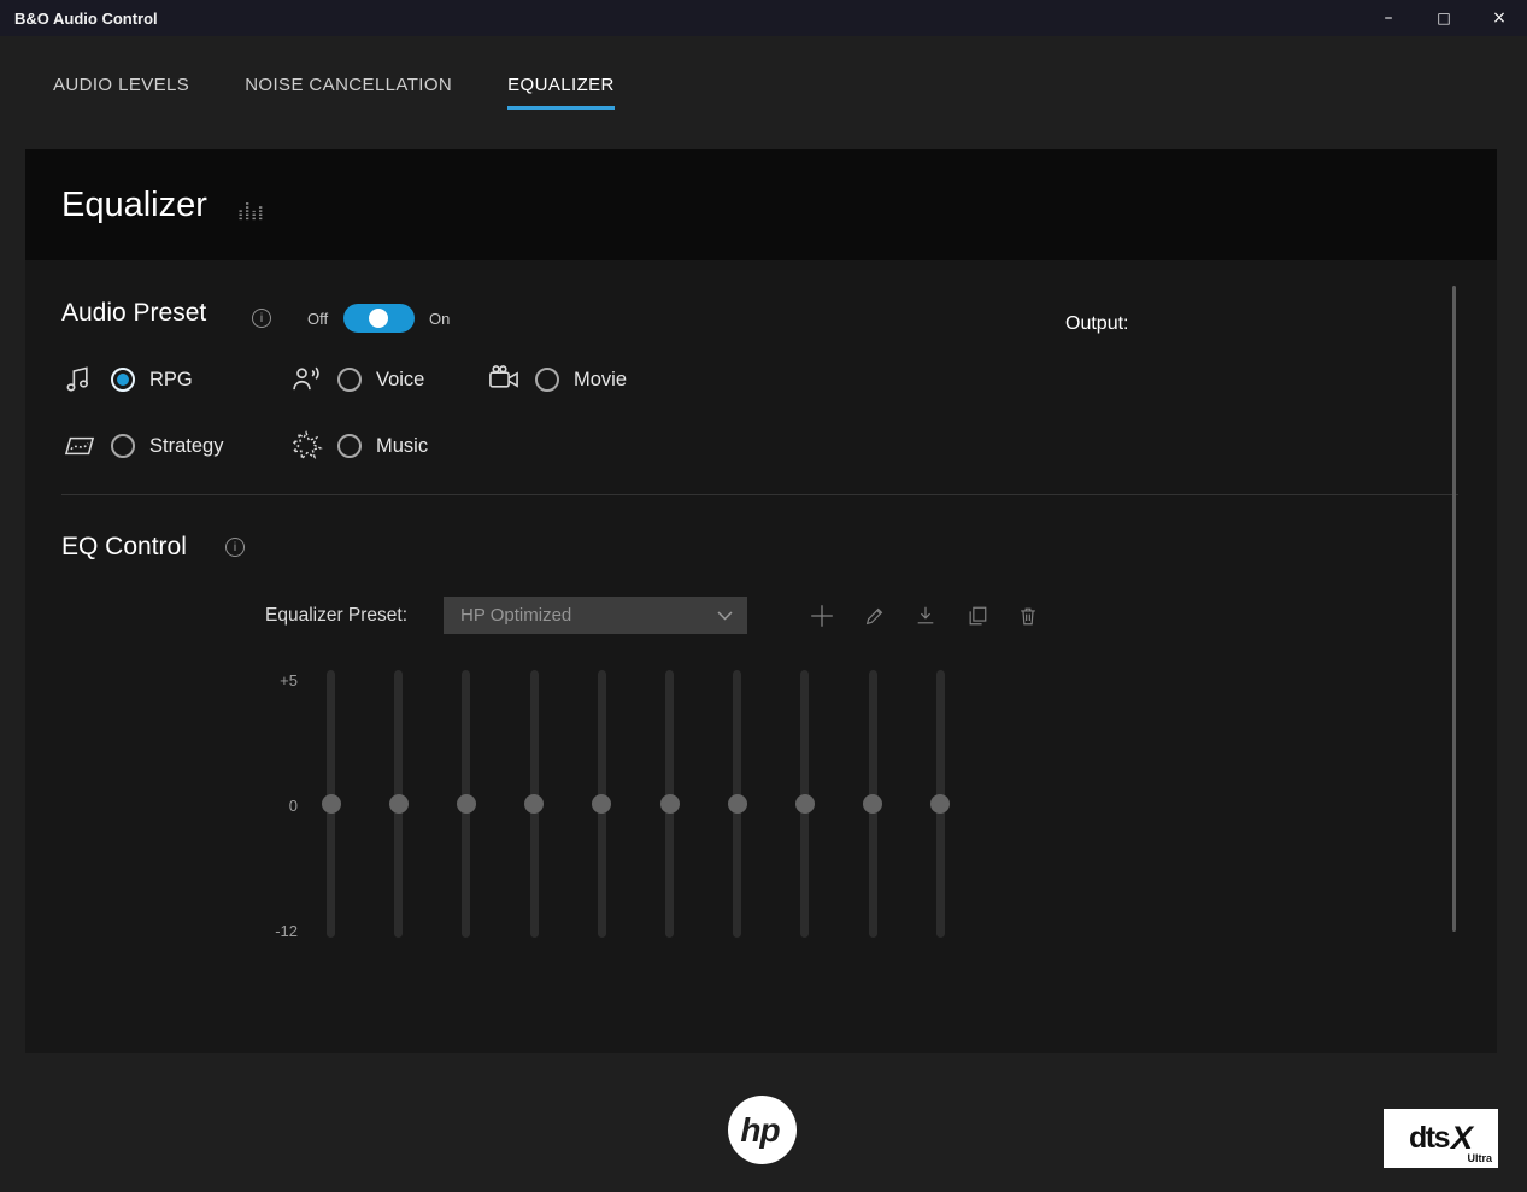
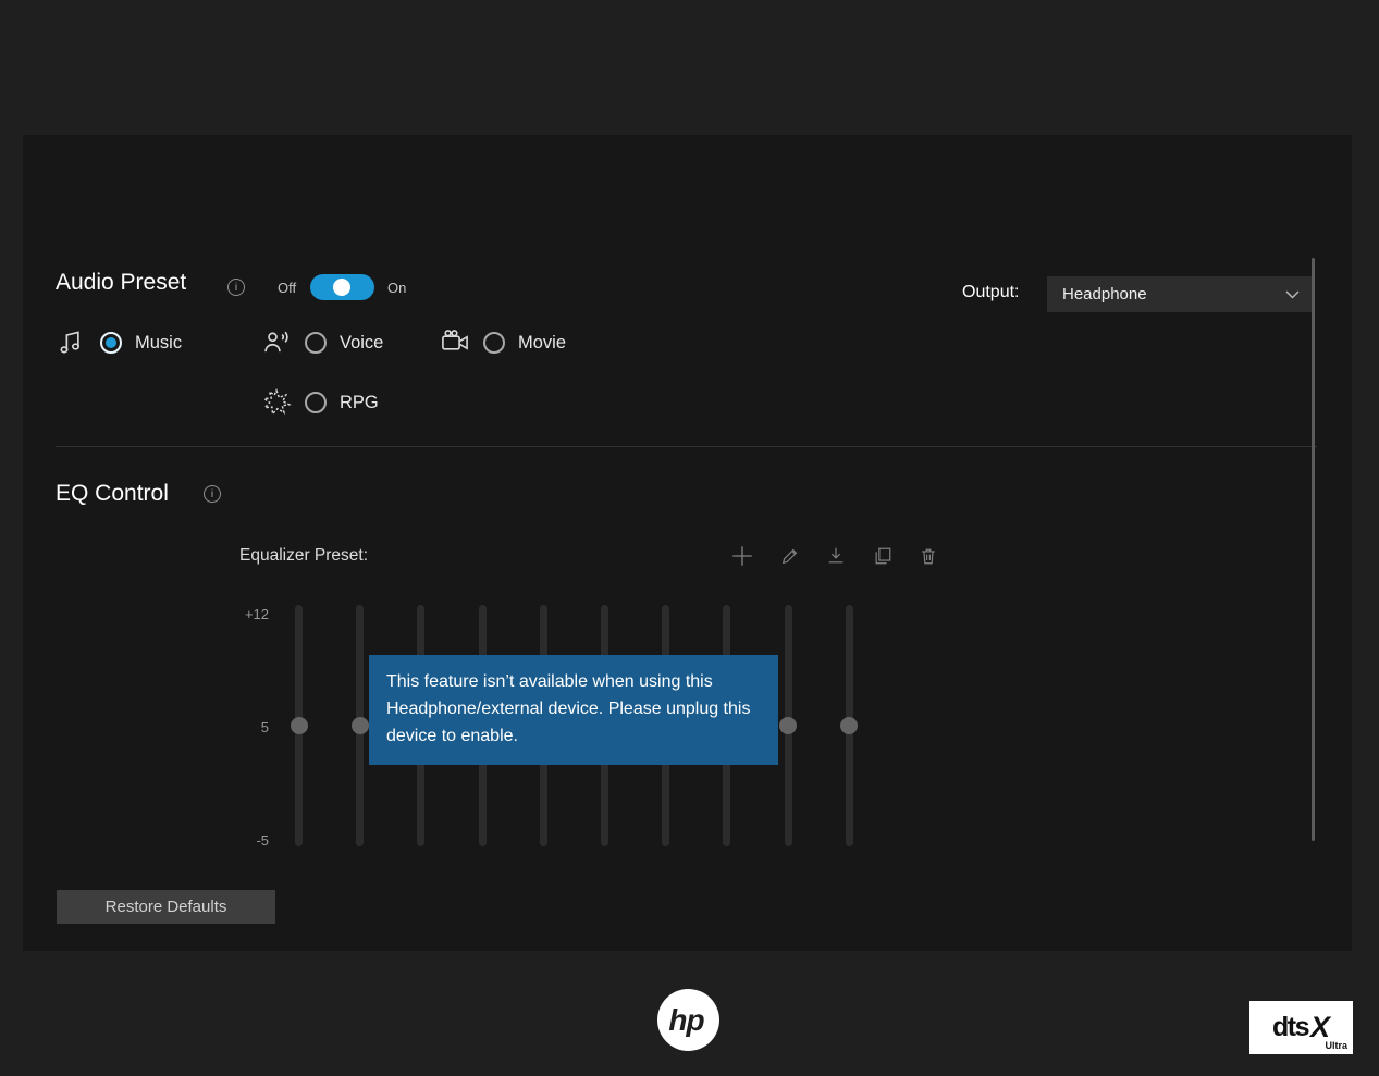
- B&O Audio Control
- –
- □
- ×
- AUDIO LEVELS
- NOISE CANCELLATION
- EQUALIZER
- Equalizer
  Audio Preset
  i
  Off
  On
  Output:
+ Headphone
- RPG
+ Music
  Voice
  Movie
- Strategy
- Music
+ RPG
  EQ Control
  i
  Equalizer Preset:
- HP Optimized
- +5
+ +12
- 0
+ 5
- -12
+ -5
+ This feature isn’t available when using this Headphone/external device. Please unplug this device to enable.
+ Restore Defaults
  hp
  dts
  X
  Ultra
